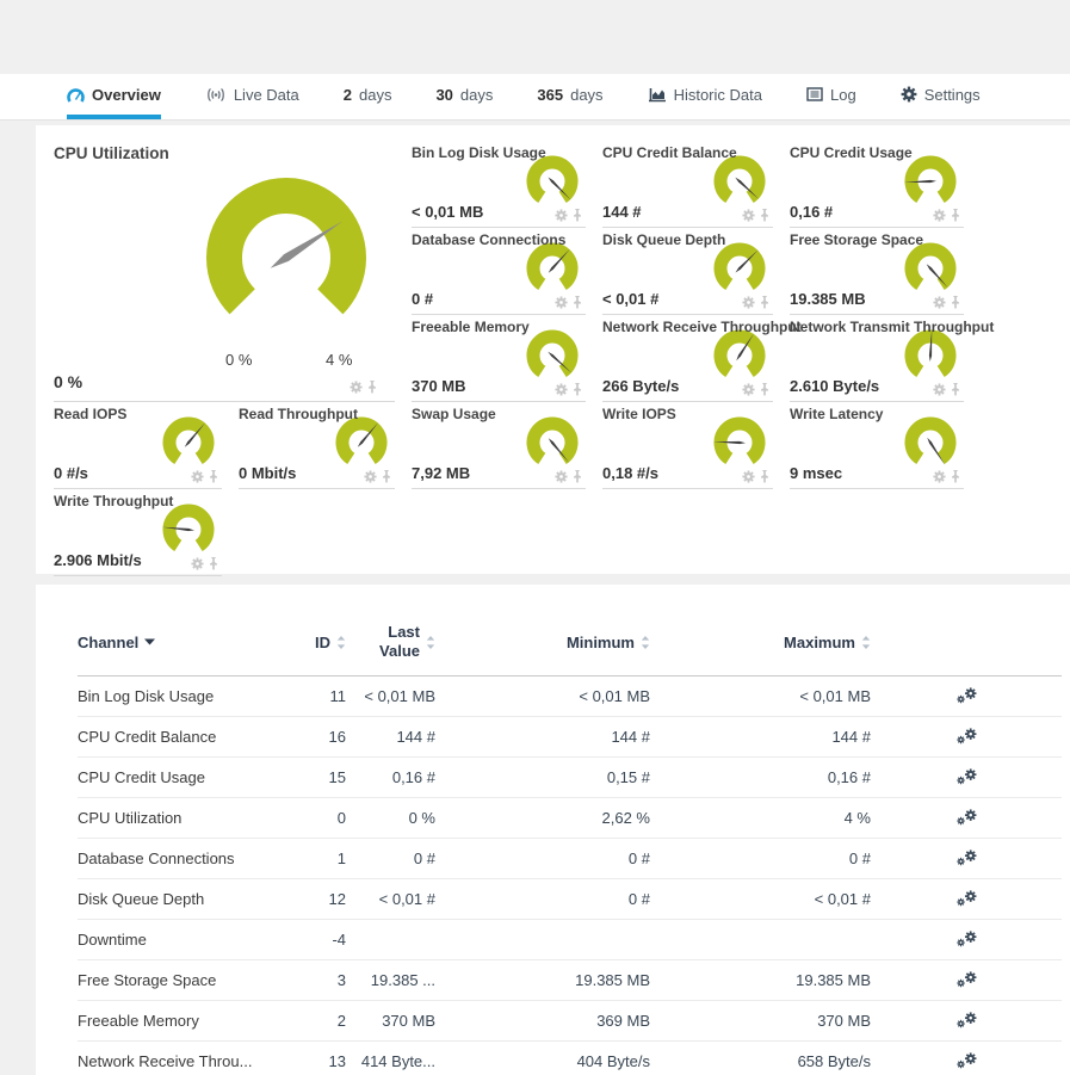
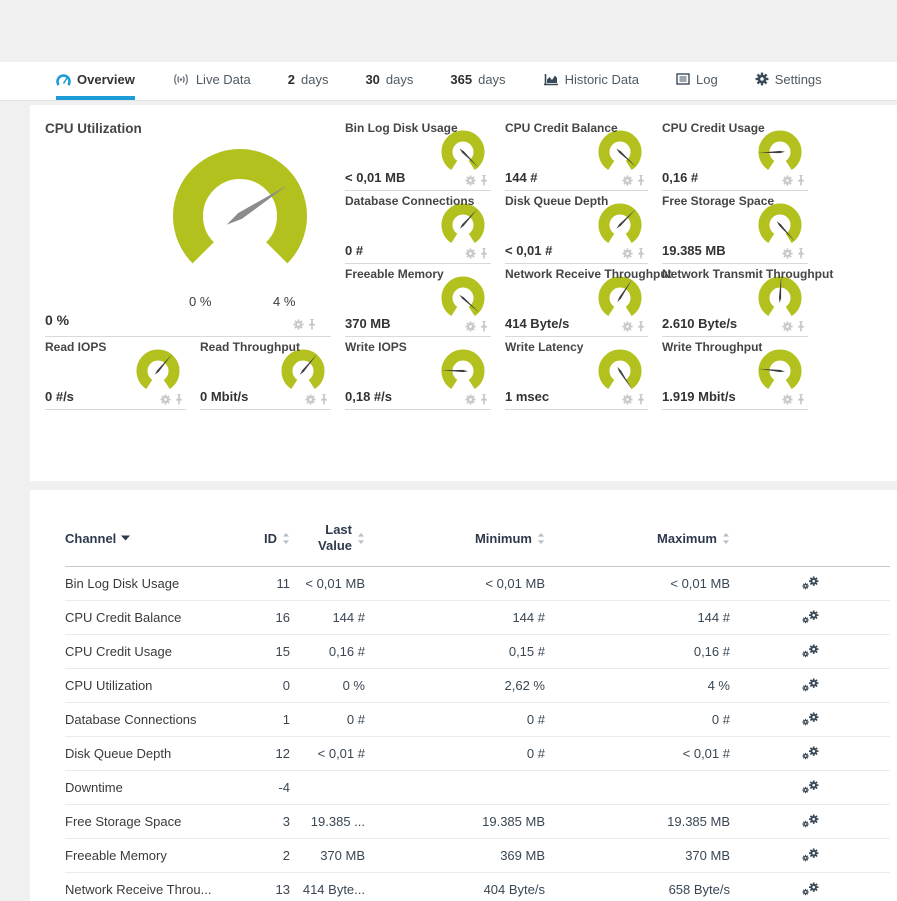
  Overview
  Live Data
  2
  days
  30
  days
  365
  days
  Historic Data
  Log
  Settings
  CPU Utilization
  0 %
  4 %
  0 %
  Bin Log Disk Usage
  < 0,01 MB
  CPU Credit Balance
  144 #
  CPU Credit Usage
  0,16 #
  Database Connections
  0 #
  Disk Queue Depth
  < 0,01 #
  Free Storage Space
  19.385 MB
  Freeable Memory
  370 MB
  Network Receive Throughput
- 266 Byte/s
+ 414 Byte/s
  Network Transmit Throughput
  2.610 Byte/s
  Read IOPS
  0 #/s
  Read Throughput
  0 Mbit/s
- Swap Usage
- 7,92 MB
  Write IOPS
  0,18 #/s
  Write Latency
- 9 msec
+ 1 msec
  Write Throughput
- 2.906 Mbit/s
+ 1.919 Mbit/s
  Channel
  ID
  Last Value
  Minimum
  Maximum
  Bin Log Disk Usage
  11
  < 0,01 MB
  < 0,01 MB
  < 0,01 MB
  CPU Credit Balance
  16
  144 #
  144 #
  144 #
  CPU Credit Usage
  15
  0,16 #
  0,15 #
  0,16 #
  CPU Utilization
  0
  0 %
  2,62 %
  4 %
  Database Connections
  1
  0 #
  0 #
  0 #
  Disk Queue Depth
  12
  < 0,01 #
  0 #
  < 0,01 #
  Downtime
  -4
  Free Storage Space
  3
  19.385 ...
  19.385 MB
  19.385 MB
  Freeable Memory
  2
  370 MB
  369 MB
  370 MB
  Network Receive Throu...
  13
  414 Byte...
  404 Byte/s
  658 Byte/s
